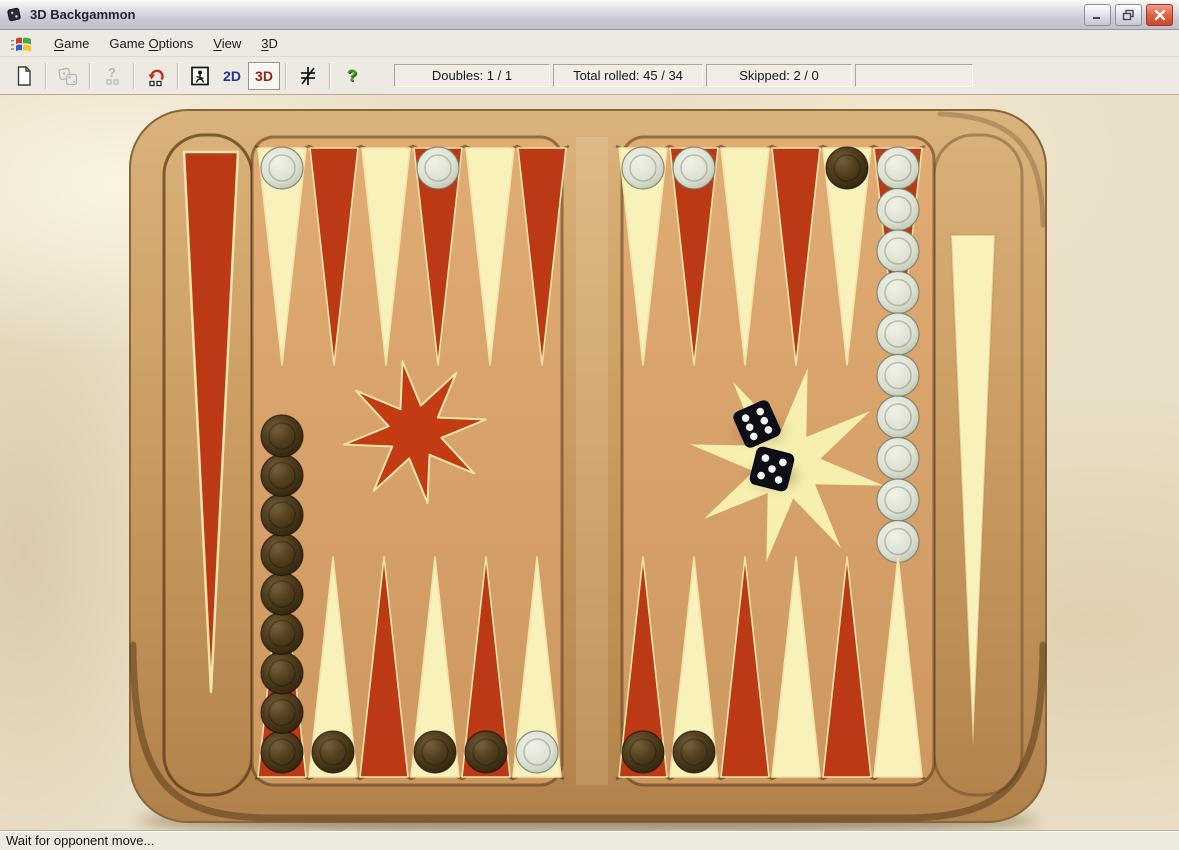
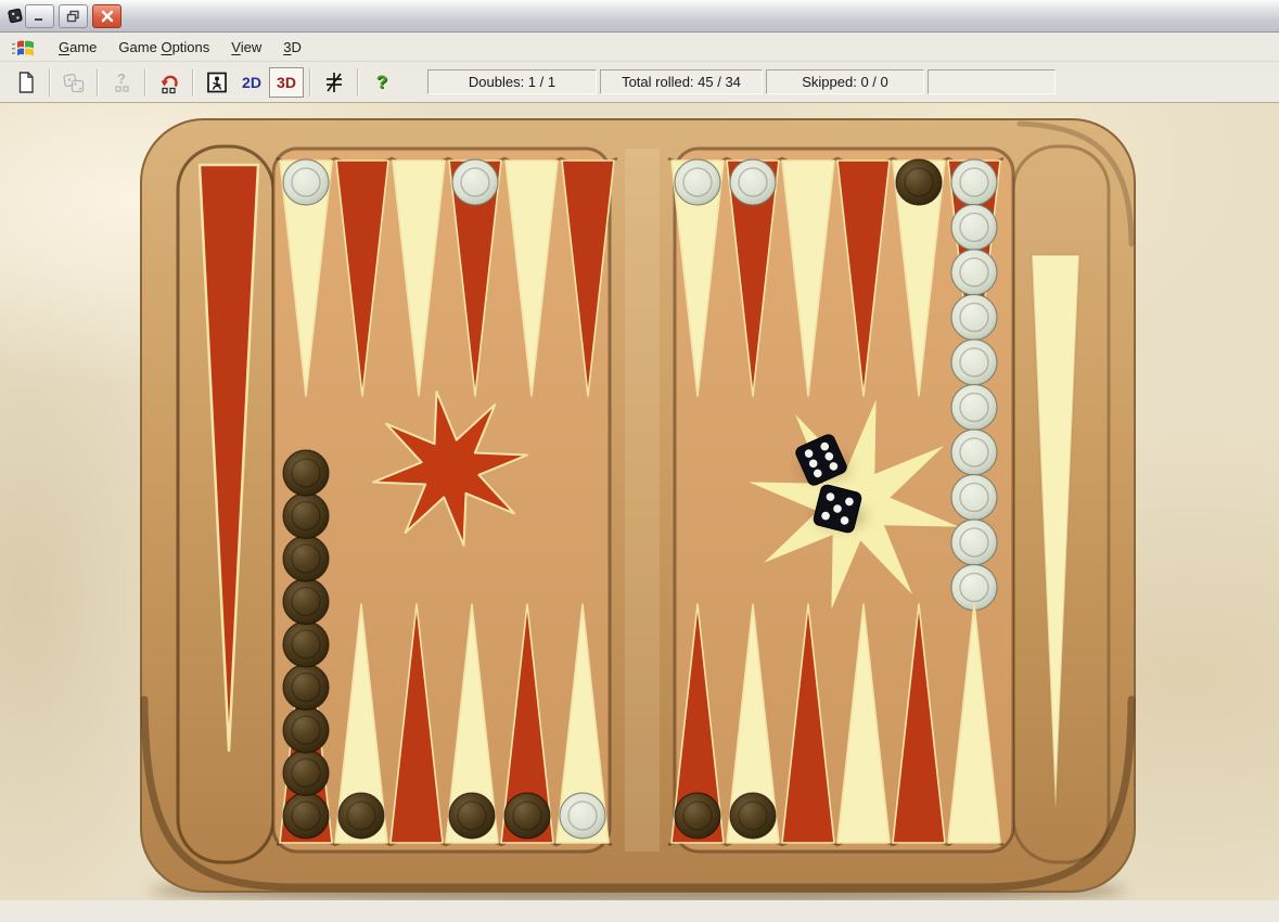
- 3D Backgammon
  Game
  Game Options
  View
  3D
  ?
  2D
  3D
  ?
  Doubles: 1 / 1
  Total rolled: 45 / 34
- Skipped: 2 / 0
+ Skipped: 0 / 0
- Wait for opponent move...
